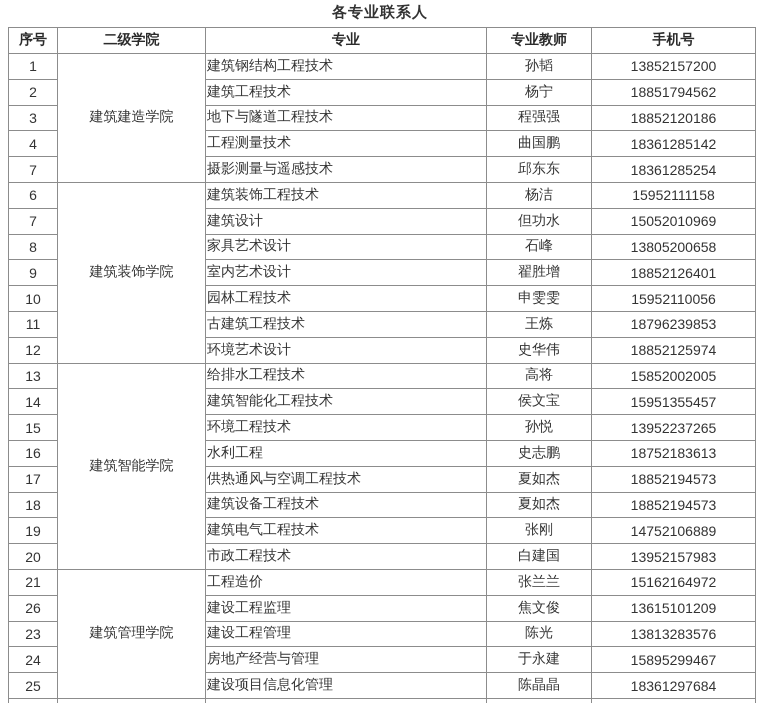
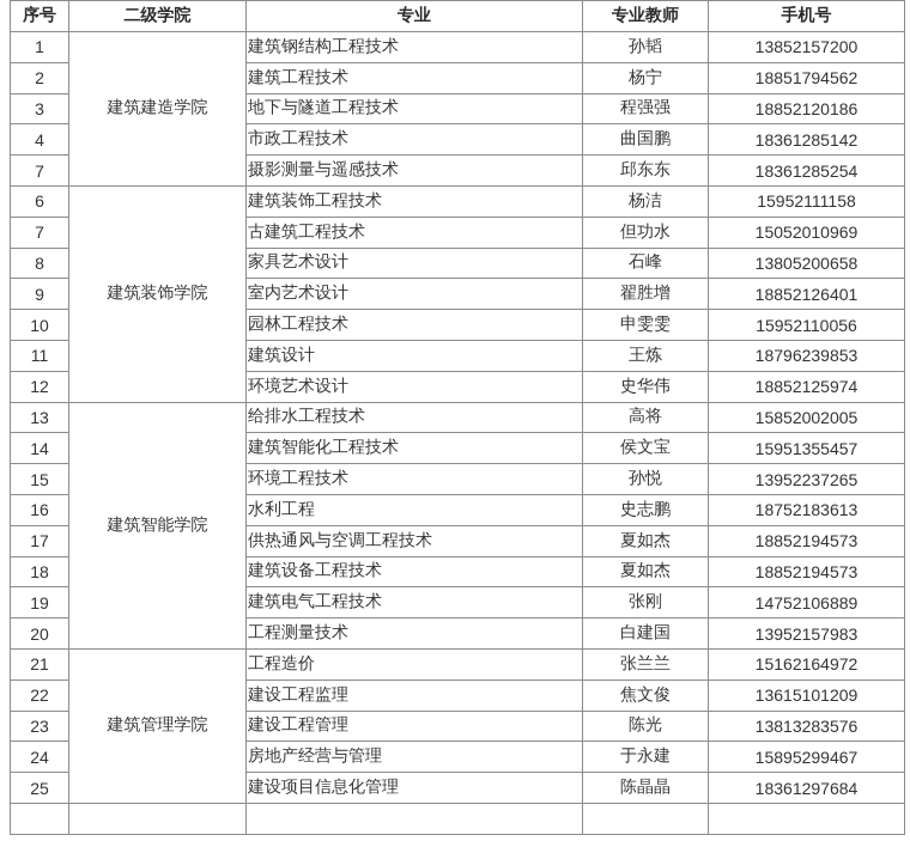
- 各专业联系人
  序号	二级学院	专业	专业教师	手机号
  1	建筑建造学院	建筑钢结构工程技术	孙韬	13852157200
  2	建筑工程技术	杨宁	18851794562
  3	地下与隧道工程技术	程强强	18852120186
- 4	工程测量技术	曲国鹏	18361285142
+ 4	市政工程技术	曲国鹏	18361285142
  7	摄影测量与遥感技术	邱东东	18361285254
  6	建筑装饰学院	建筑装饰工程技术	杨洁	15952111158
- 7	建筑设计	但功水	15052010969
+ 7	古建筑工程技术	但功水	15052010969
  8	家具艺术设计	石峰	13805200658
  9	室内艺术设计	翟胜增	18852126401
  10	园林工程技术	申雯雯	15952110056
- 11	古建筑工程技术	王炼	18796239853
+ 11	建筑设计	王炼	18796239853
  12	环境艺术设计	史华伟	18852125974
  13	建筑智能学院	给排水工程技术	高将	15852002005
  14	建筑智能化工程技术	侯文宝	15951355457
  15	环境工程技术	孙悦	13952237265
  16	水利工程	史志鹏	18752183613
  17	供热通风与空调工程技术	夏如杰	18852194573
  18	建筑设备工程技术	夏如杰	18852194573
  19	建筑电气工程技术	张刚	14752106889
- 20	市政工程技术	白建国	13952157983
+ 20	工程测量技术	白建国	13952157983
  21	建筑管理学院	工程造价	张兰兰	15162164972
- 26	建设工程监理	焦文俊	13615101209
+ 22	建设工程监理	焦文俊	13615101209
  23	建设工程管理	陈光	13813283576
  24	房地产经营与管理	于永建	15895299467
  25	建设项目信息化管理	陈晶晶	18361297684
